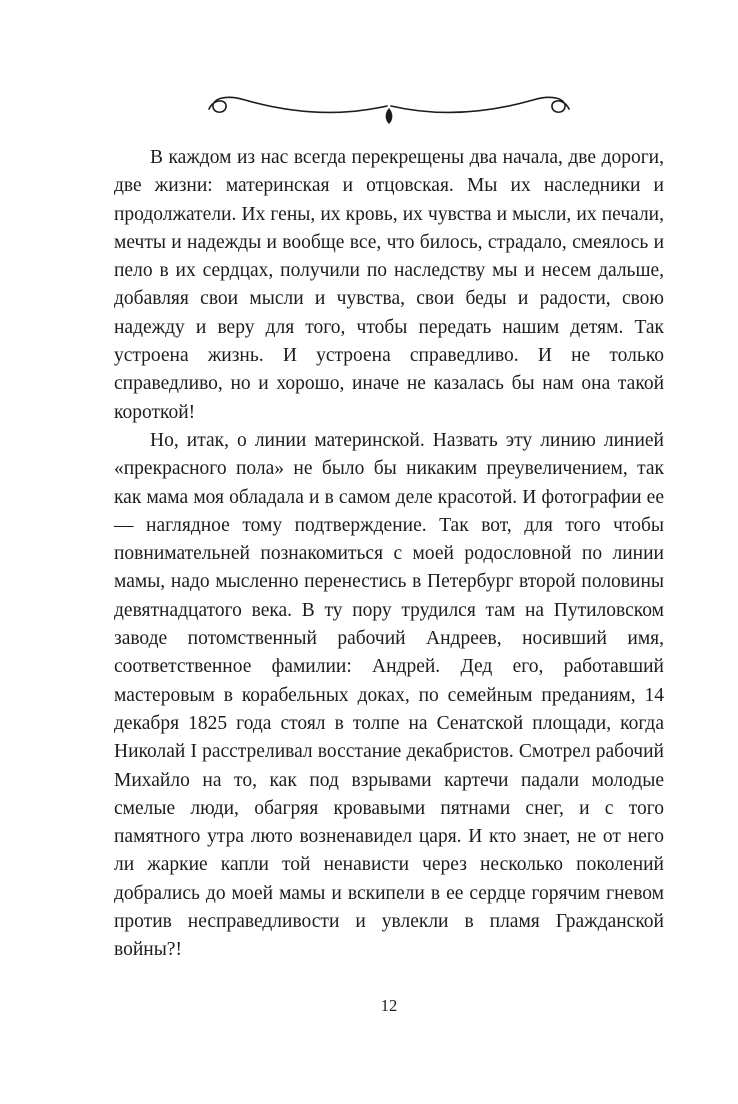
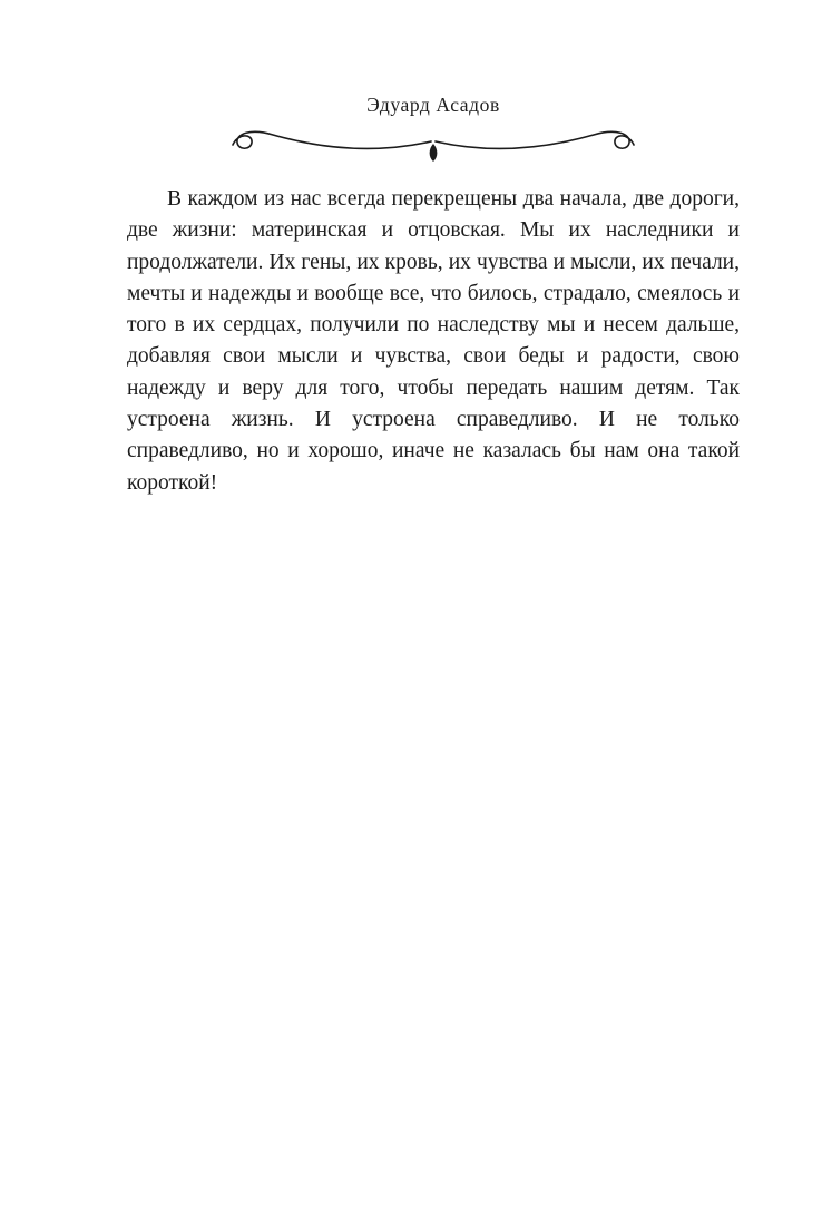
+ Эдуард Асадов
- В каждом из нас всегда перекрещены два начала, две дороги, две жизни: материнская и отцовская. Мы их наследники и продолжатели. Их гены, их кровь, их чувства и мысли, их печали, мечты и надежды и вообще все, что билось, страдало, смеялось и пело в их сердцах, получили по наследству мы и несем дальше, добавляя свои мысли и чувства, свои беды и радости, свою надежду и веру для того, чтобы передать нашим детям. Так устроена жизнь. И устроена справедливо. И не только справедливо, но и хорошо, иначе не казалась бы нам она такой короткой!
+ В каждом из нас всегда перекрещены два начала, две дороги, две жизни: материнская и отцовская. Мы их наследники и продолжатели. Их гены, их кровь, их чувства и мысли, их печали, мечты и надежды и вообще все, что билось, страдало, смеялось и того в их сердцах, получили по наследству мы и несем дальше, добавляя свои мысли и чувства, свои беды и радости, свою надежду и веру для того, чтобы передать нашим детям. Так устроена жизнь. И устроена справедливо. И не только справедливо, но и хорошо, иначе не казалась бы нам она такой короткой!
- Но, итак, о линии материнской. Назвать эту линию линией «прекрасного пола» не было бы никаким преувеличением, так как мама моя обладала и в самом деле красотой. И фотографии ее — наглядное тому подтверждение. Так вот, для того чтобы повнимательней познакомиться с моей родословной по линии мамы, надо мысленно перенестись в Петербург второй половины девятнадцатого века. В ту пору трудился там на Путиловском заводе потомственный рабочий Андреев, носивший имя, соответственное фамилии: Андрей. Дед его, работавший мастеровым в корабельных доках, по семейным преданиям, 14 декабря 1825 года стоял в толпе на Сенатской площади, когда Николай I расстреливал восстание декабристов. Смотрел рабочий Михайло на то, как под взрывами картечи падали молодые смелые люди, обагряя кровавыми пятнами снег, и с того памятного утра люто возненавидел царя. И кто знает, не от него ли жаркие капли той ненависти через несколько поколений добрались до моей мамы и вскипели в ее сердце горячим гневом против несправедливости и увлекли в пламя Гражданской войны?!
- 12
